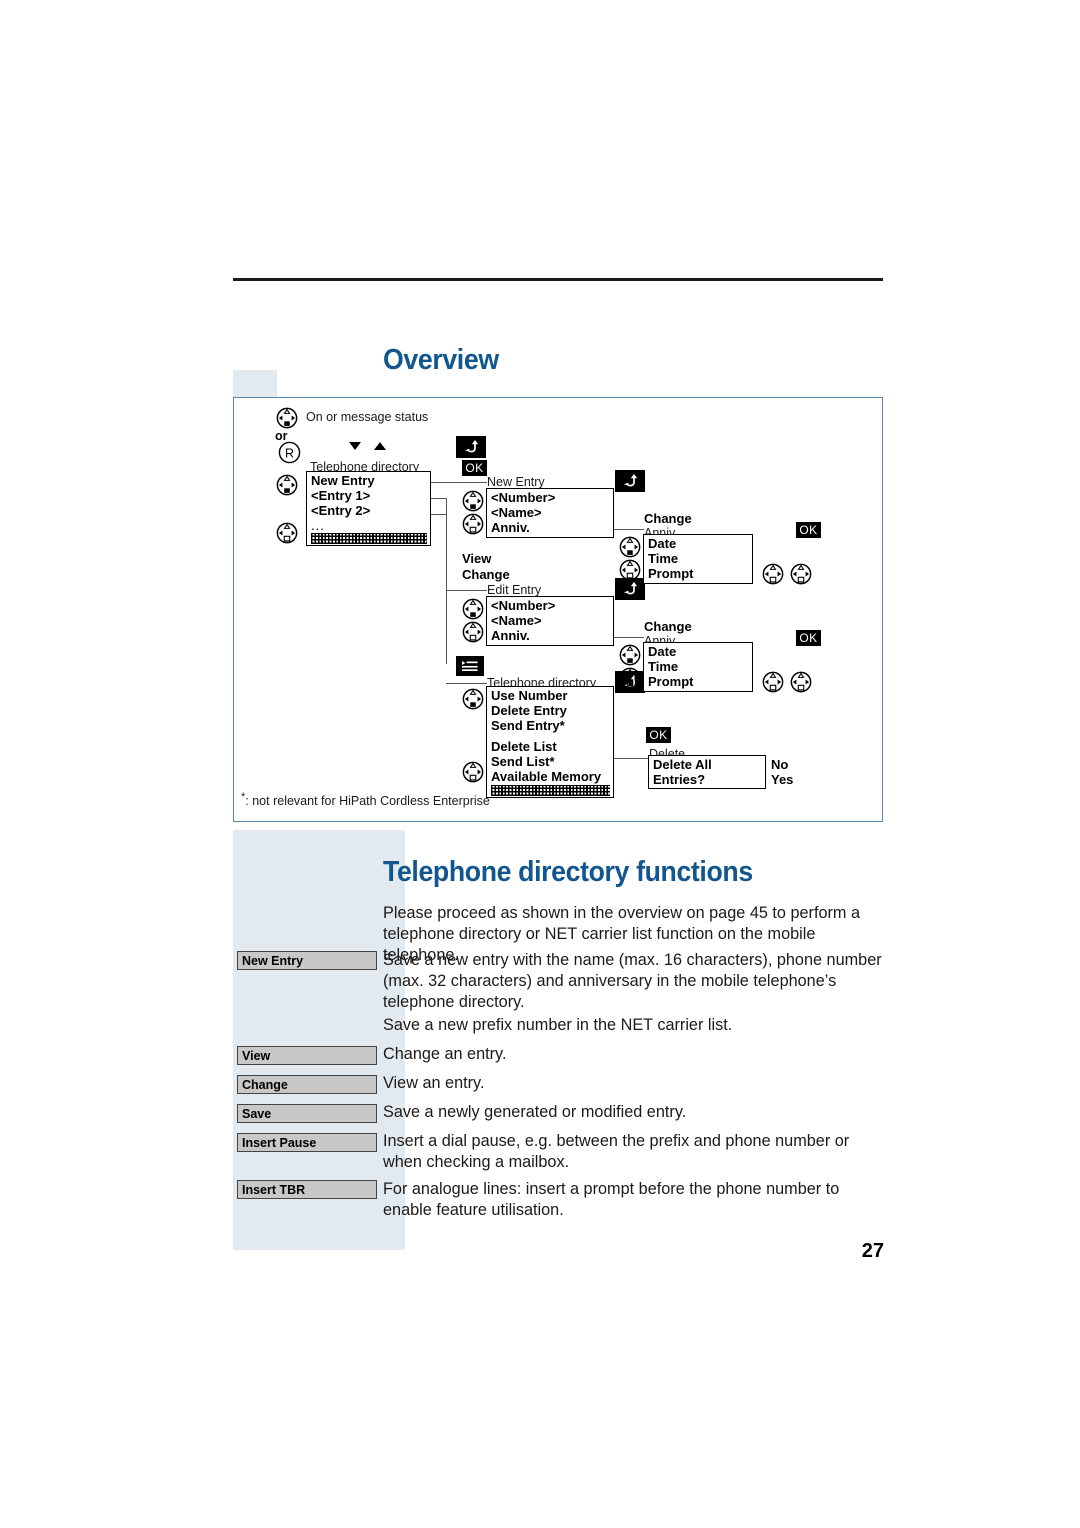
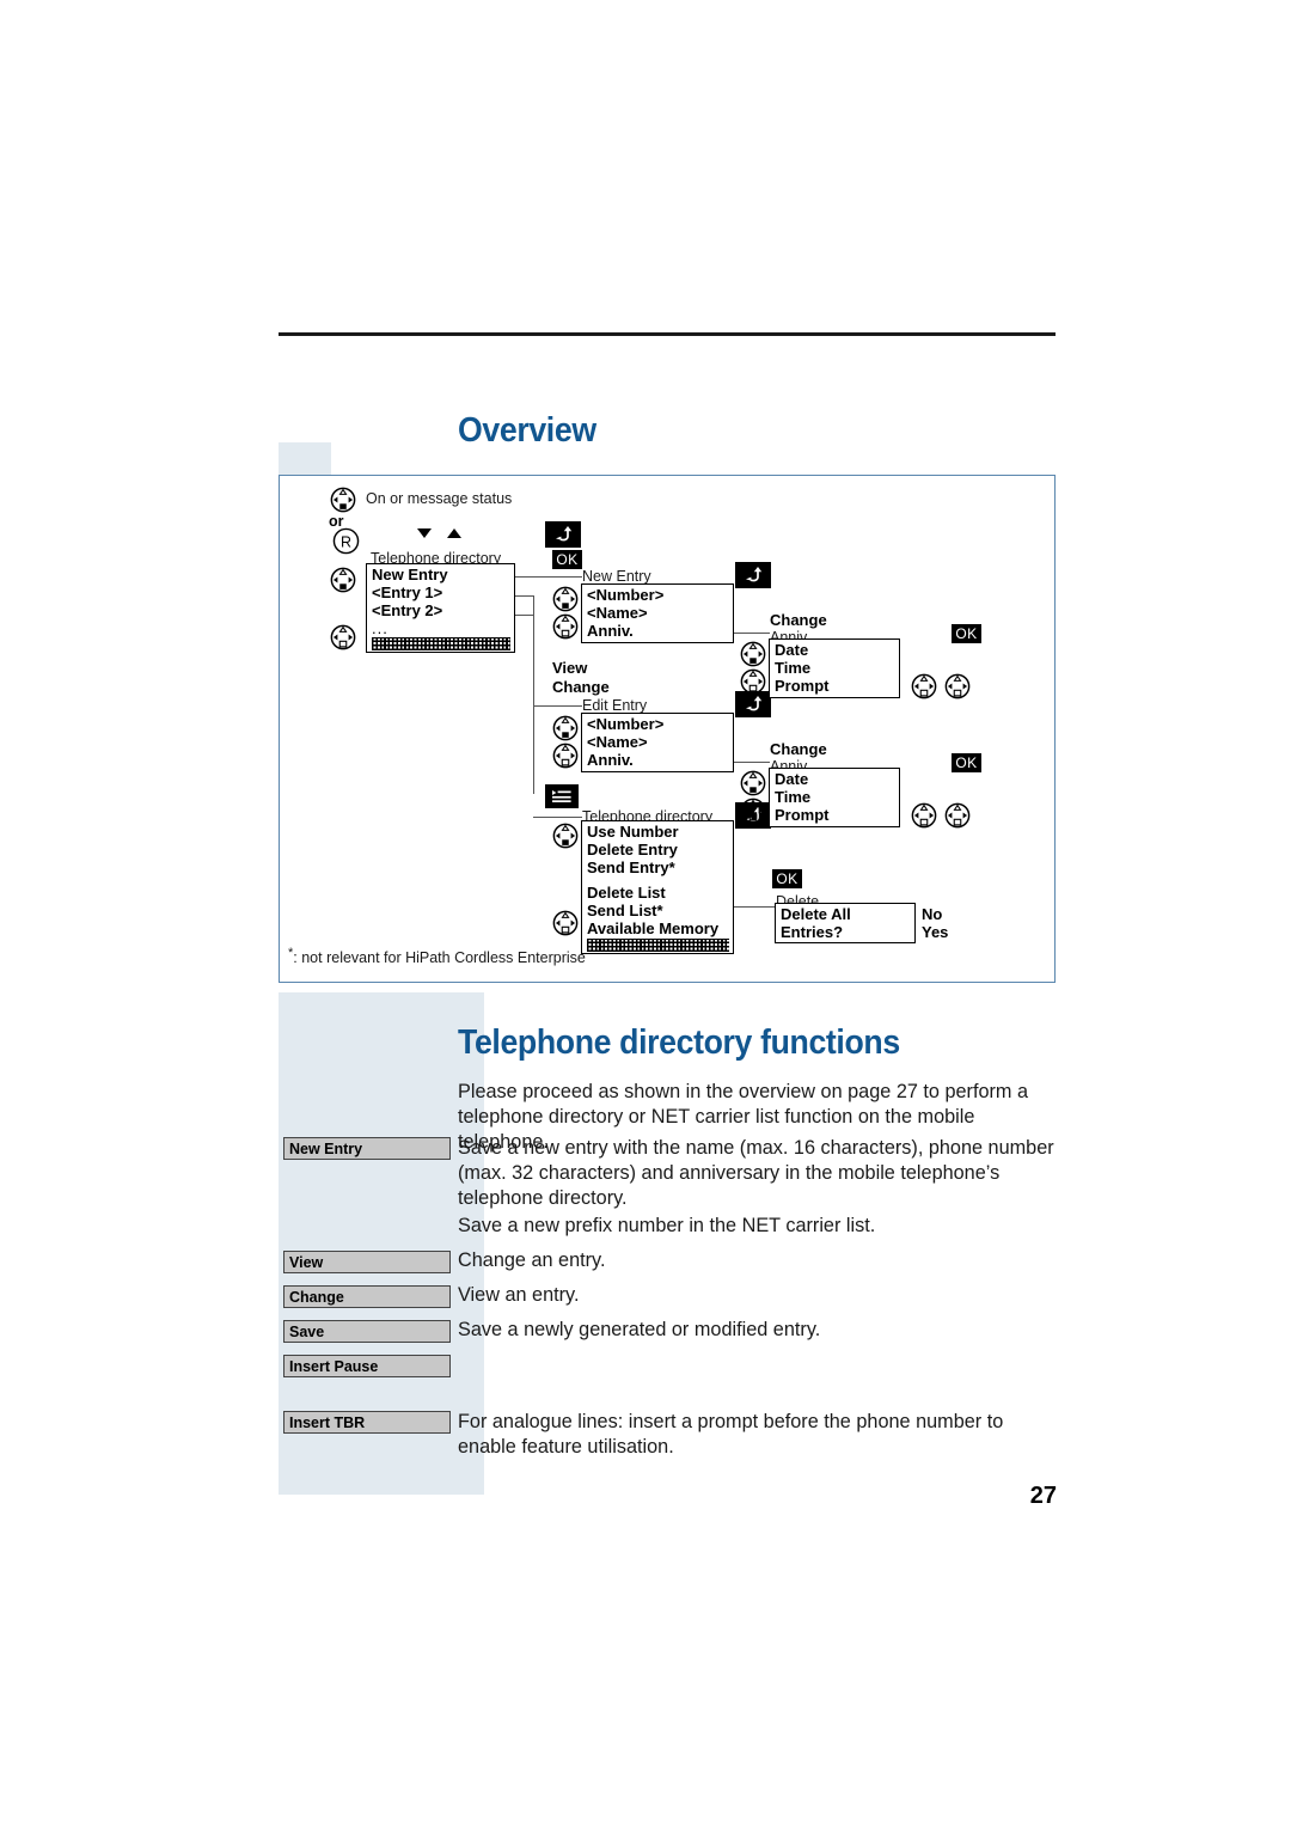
  Overview
  On or message status
  or
  R
  OK
  Telephone directory
  New Entry
  <Entry 1>
  <Entry 2>
  ...
  New Entry
  <Number>
  <Name>
  Anniv.
  View
  Change
  Edit Entry
  <Number>
  <Name>
  Anniv.
  Telephone directory
  Use Number
  Delete Entry
  Send Entry*
  Delete List
  Send List*
  Available Memory
  Change
  Anniv.
  OK
  Date
  Time
  Prompt
  Change
  Anniv.
  OK
  Date
  Time
  Prompt
  OK
  Delete
  Delete All
  Entries?
  No
  Yes
  *: not relevant for HiPath Cordless Enterprise
  Telephone directory functions
- Please proceed as shown in the overview on page 45 to perform a telephone directory or NET carrier list function on the mobile telephone.
+ Please proceed as shown in the overview on page 27 to perform a telephone directory or NET carrier list function on the mobile telephone.
  New Entry
  Save a new entry with the name (max. 16 characters), phone number (max. 32 characters) and anniversary in the mobile telephone’s telephone directory.
  Save a new prefix number in the NET carrier list.
  View
  Change an entry.
  Change
  View an entry.
  Save
  Save a newly generated or modified entry.
  Insert Pause
- Insert a dial pause, e.g. between the prefix and phone number or when checking a mailbox.
  Insert TBR
  For analogue lines: insert a prompt before the phone number to enable feature utilisation.
  27
